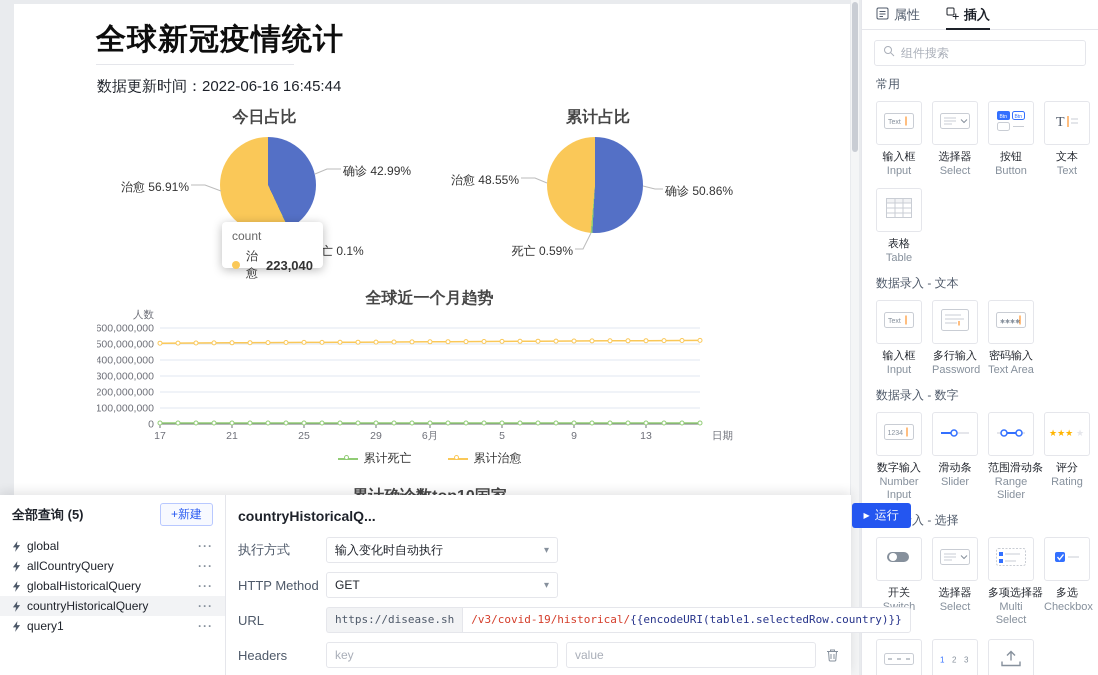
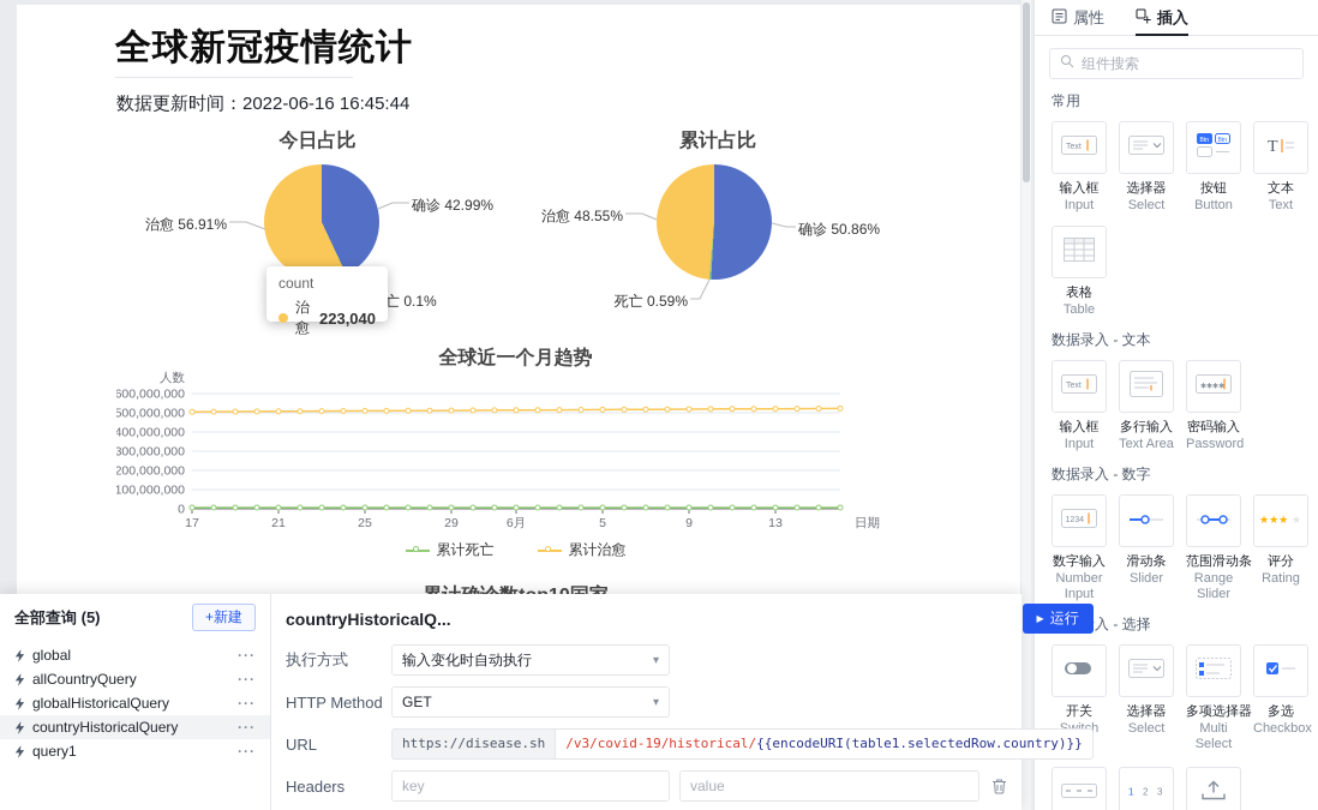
  全球新冠疫情统计
  数据更新时间：2022-06-16 16:45:44
  今日占比
  治愈 56.91%
  确诊 42.99%
  亡 0.1%
  count
  治愈
  223,040
  累计占比
  治愈 48.55%
  确诊 50.86%
  死亡 0.59%
  全球近一个月趋势
  0
  100,000,000
  200,000,000
  300,000,000
  400,000,000
  500,000,000
  600,000,000
  人数
  17
  21
  25
  29
  6月
  5
  9
  13
  日期
  累计死亡
  累计治愈
  全部查询 (5)
  +新建
  global
  ···
  allCountryQuery
  ···
  globalHistoricalQuery
  ···
  countryHistoricalQuery
  ···
  query1
  ···
  countryHistoricalQ...
  ▶
  运行
  执行方式
  输入变化时自动执行
  ▾
  HTTP Method
  GET
  ▾
  URL
  https://disease.sh
  /v3/covid-19/historical/{{encodeURI(table1.selectedRow.country)}}
  Headers
  key
  value
  属性
  插入
  组件搜索
  常用
  输入框
  Input
  选择器
  Select
  按钮
  Button
  T
  文本
  Text
  表格
  Table
  数据录入 - 文本
  输入框
  Input
  多行输入
- Password
+ Text Area
  密码输入
- Text Area
+ Password
  数据录入 - 数字
  数字输入
  Number Input
  滑动条
  Slider
  范围滑动条
  Range Slider
  ★★★
  ★
  评分
  Rating
  开关
  选择器
  Select
  多项选择器
  Multi Select
  多选
  Checkbox
  1
  2
  3
